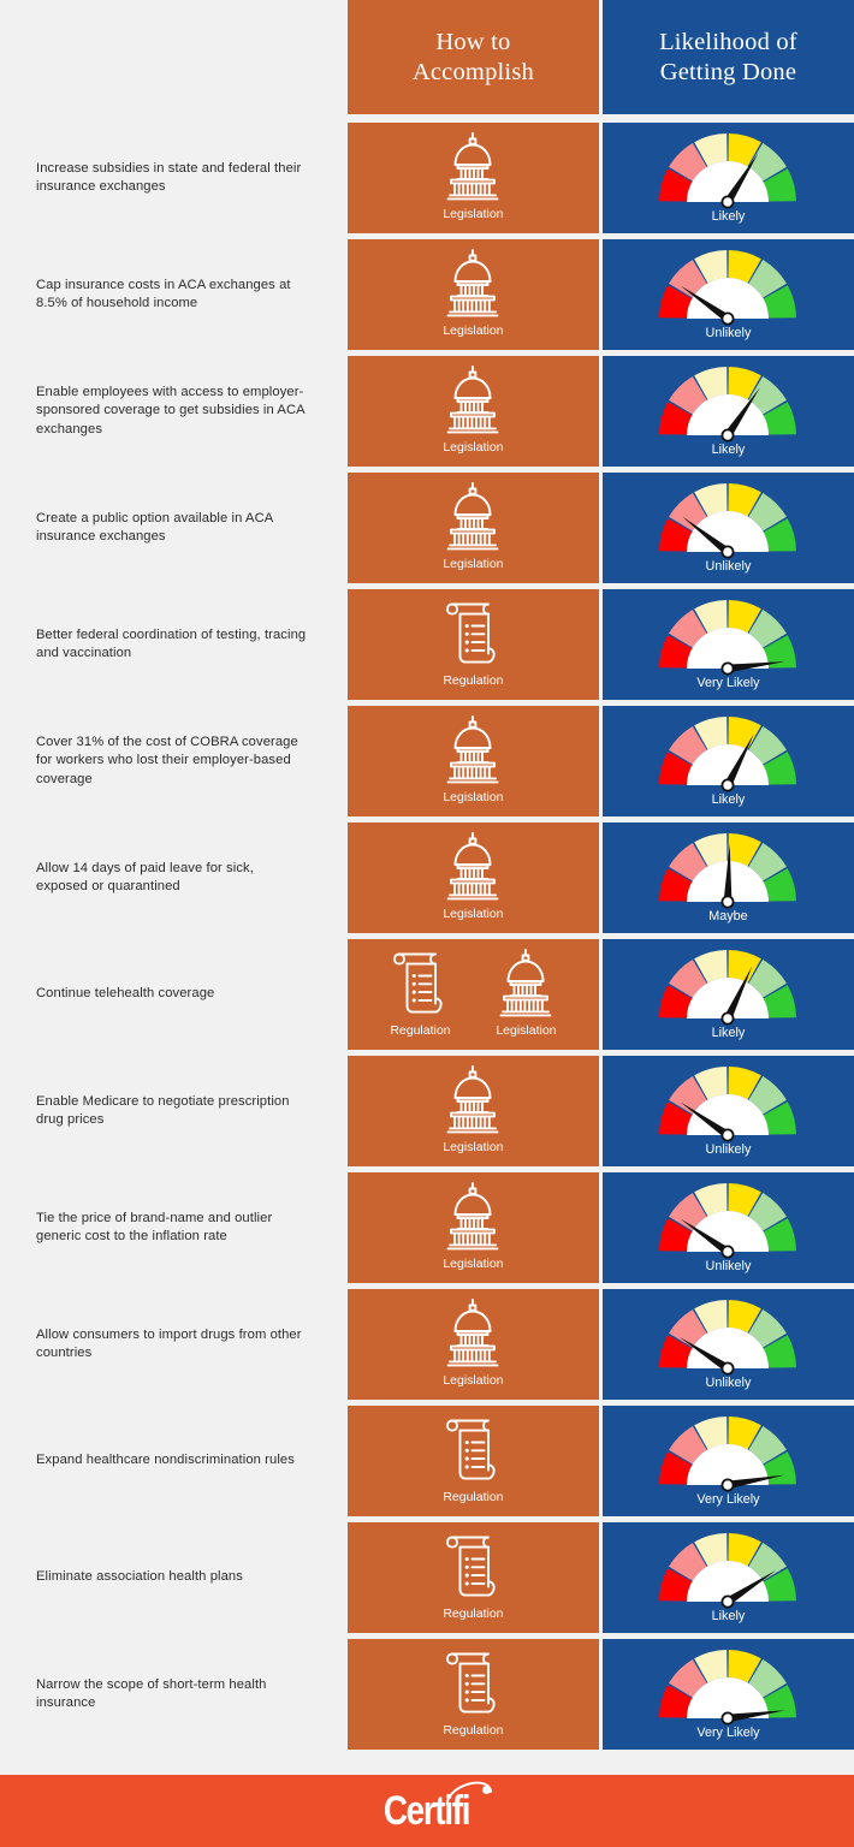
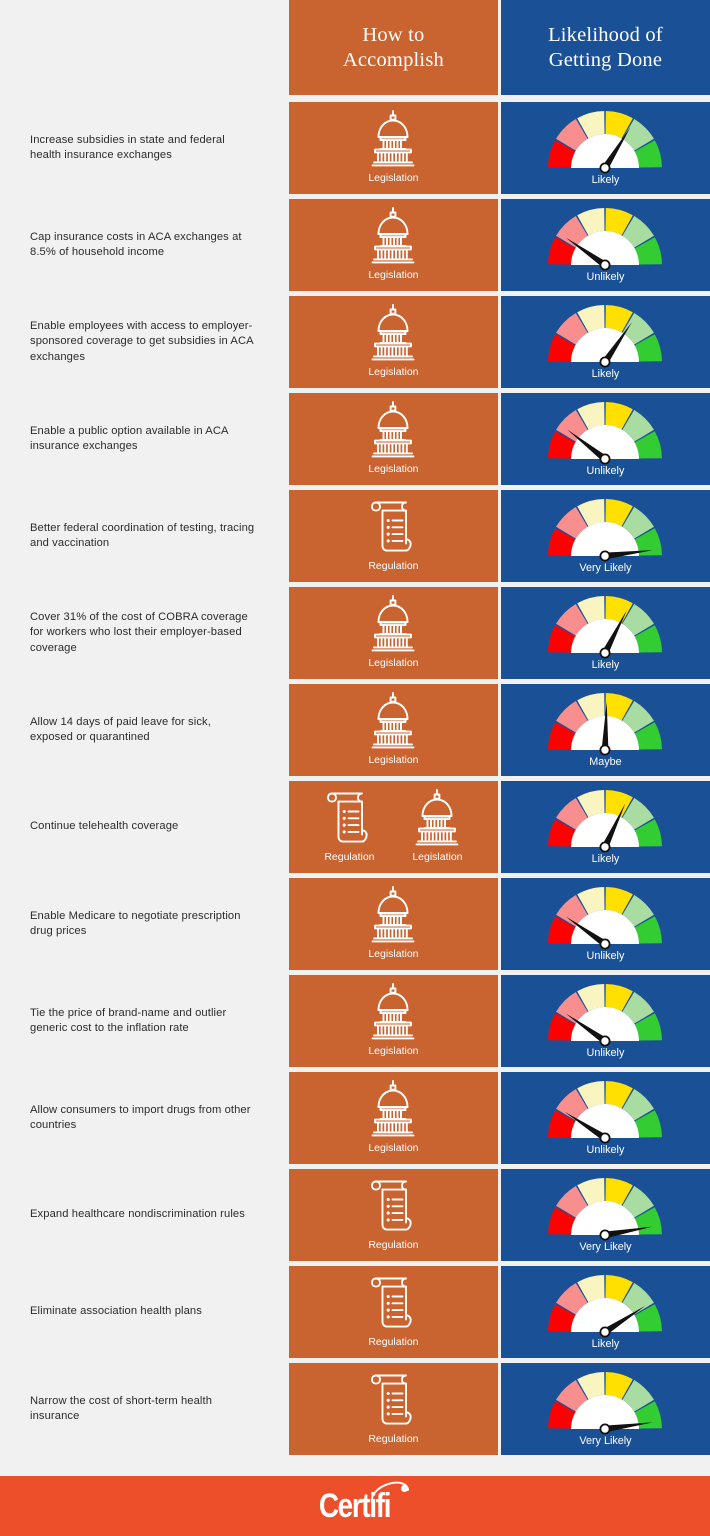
  How to
  Accomplish
  Likelihood of
  Getting Done
- Increase subsidies in state and federal their insurance exchanges
+ Increase subsidies in state and federal health insurance exchanges
  Legislation
  Likely
  Cap insurance costs in ACA exchanges at 8.5% of household income
  Legislation
  Unlikely
  Enable employees with access to employer-sponsored coverage to get subsidies in ACA exchanges
  Legislation
  Likely
- Create a public option available in ACA insurance exchanges
+ Enable a public option available in ACA insurance exchanges
  Legislation
  Unlikely
  Better federal coordination of testing, tracing and vaccination
  Regulation
  Very Likely
  Cover 31% of the cost of COBRA coverage for workers who lost their employer-based coverage
  Legislation
  Likely
  Allow 14 days of paid leave for sick, exposed or quarantined
  Legislation
  Maybe
  Continue telehealth coverage
  Regulation
  Legislation
  Likely
  Enable Medicare to negotiate prescription drug prices
  Legislation
  Unlikely
  Tie the price of brand-name and outlier generic cost to the inflation rate
  Legislation
  Unlikely
  Allow consumers to import drugs from other countries
  Legislation
  Unlikely
  Expand healthcare nondiscrimination rules
  Regulation
  Very Likely
  Eliminate association health plans
  Regulation
  Likely
- Narrow the scope of short-term health insurance
+ Narrow the cost of short-term health insurance
  Regulation
  Very Likely
  Certifi
